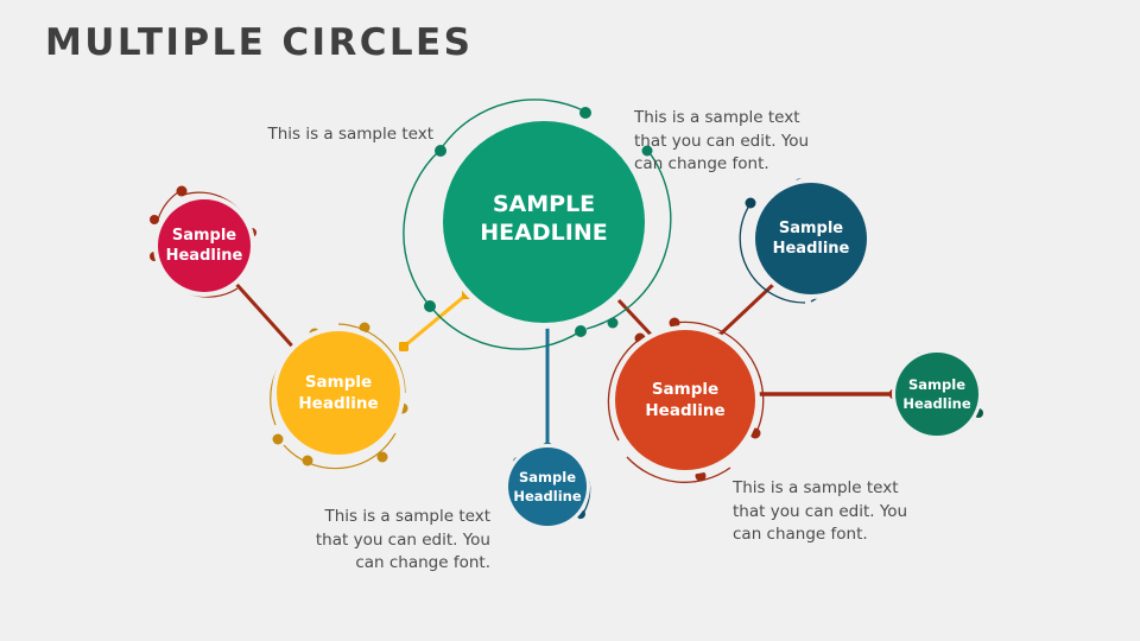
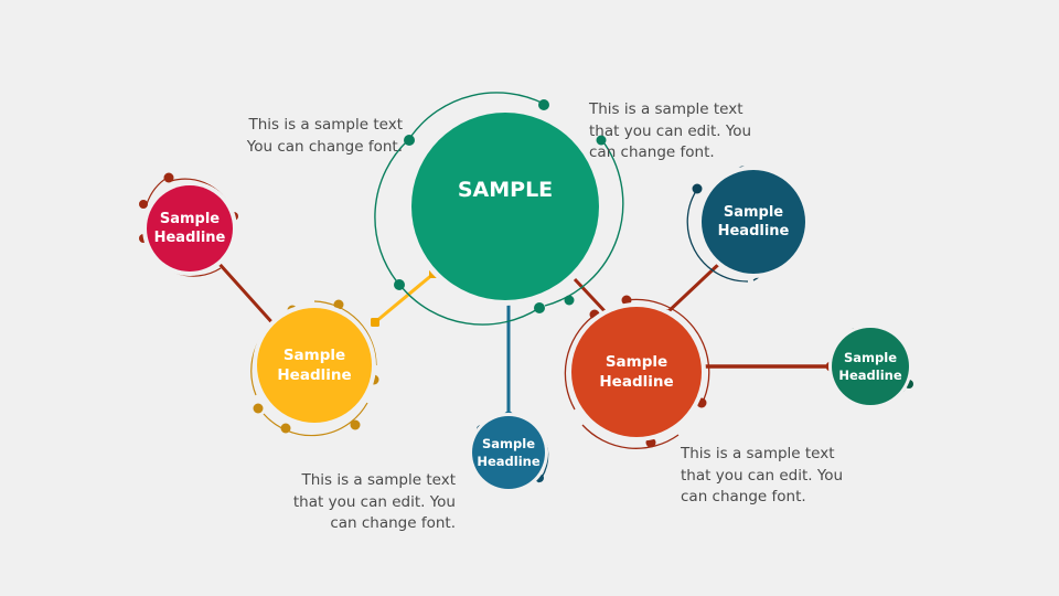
- MULTIPLE CIRCLES
  SAMPLE
- HEADLINE
  Sample
  Headline
  Sample
  Headline
  Sample
  Headline
  Sample
  Headline
  Sample
  Headline
  Sample
  Headline
  This is a sample text
+ You can change font.
  This is a sample text
  that you can edit. You
  can change font.
  This is a sample text
  that you can edit. You
  can change font.
  This is a sample text
  that you can edit. You
  can change font.
